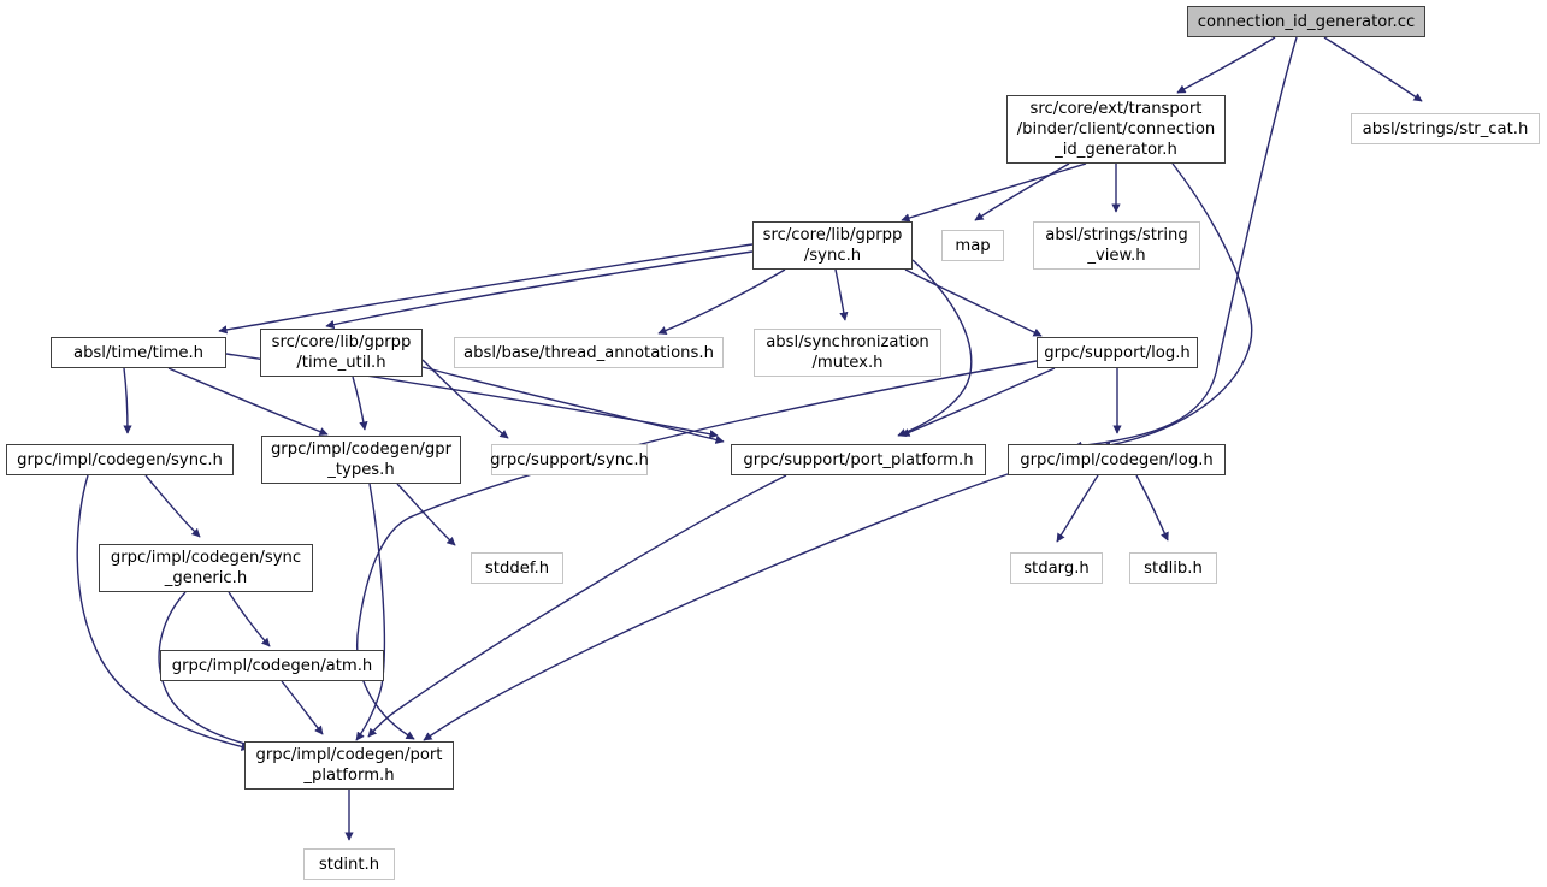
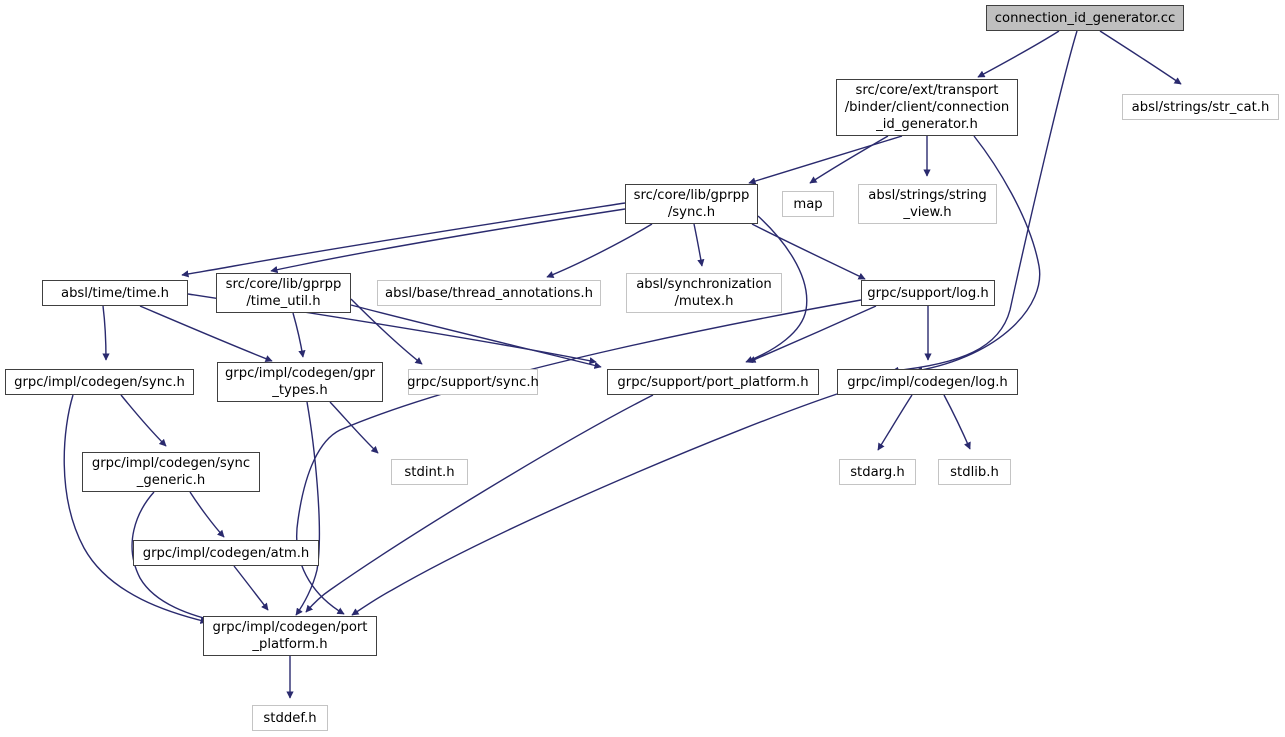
  connection_id_generator.cc
  src/core/ext/transport
  /binder/client/connection
  _id_generator.h
  absl/strings/str_cat.h
  src/core/lib/gprpp
  /sync.h
  map
  absl/strings/string
  _view.h
  absl/time/time.h
  src/core/lib/gprpp
  /time_util.h
  absl/base/thread_annotations.h
  absl/synchronization
  /mutex.h
  grpc/support/log.h
  grpc/impl/codegen/sync.h
  grpc/impl/codegen/gpr
  _types.h
  grpc/support/sync.h
  grpc/support/port_platform.h
  grpc/impl/codegen/log.h
  grpc/impl/codegen/sync
  _generic.h
- stddef.h
+ stdint.h
  stdarg.h
  stdlib.h
  grpc/impl/codegen/atm.h
  grpc/impl/codegen/port
  _platform.h
- stdint.h
+ stddef.h
